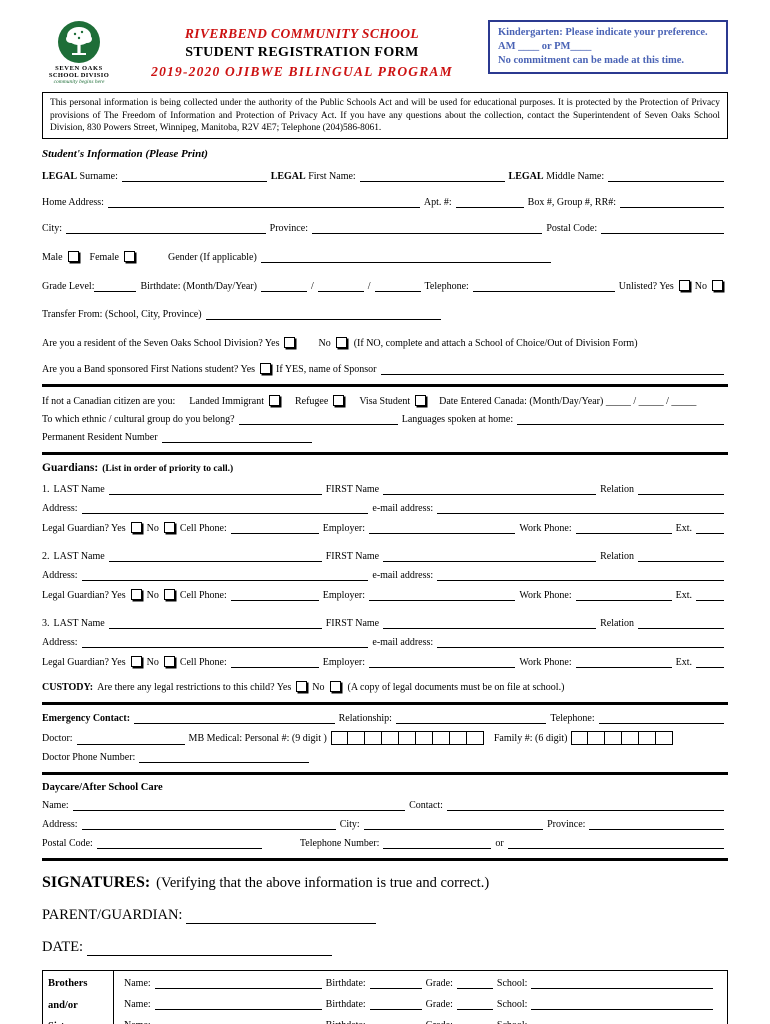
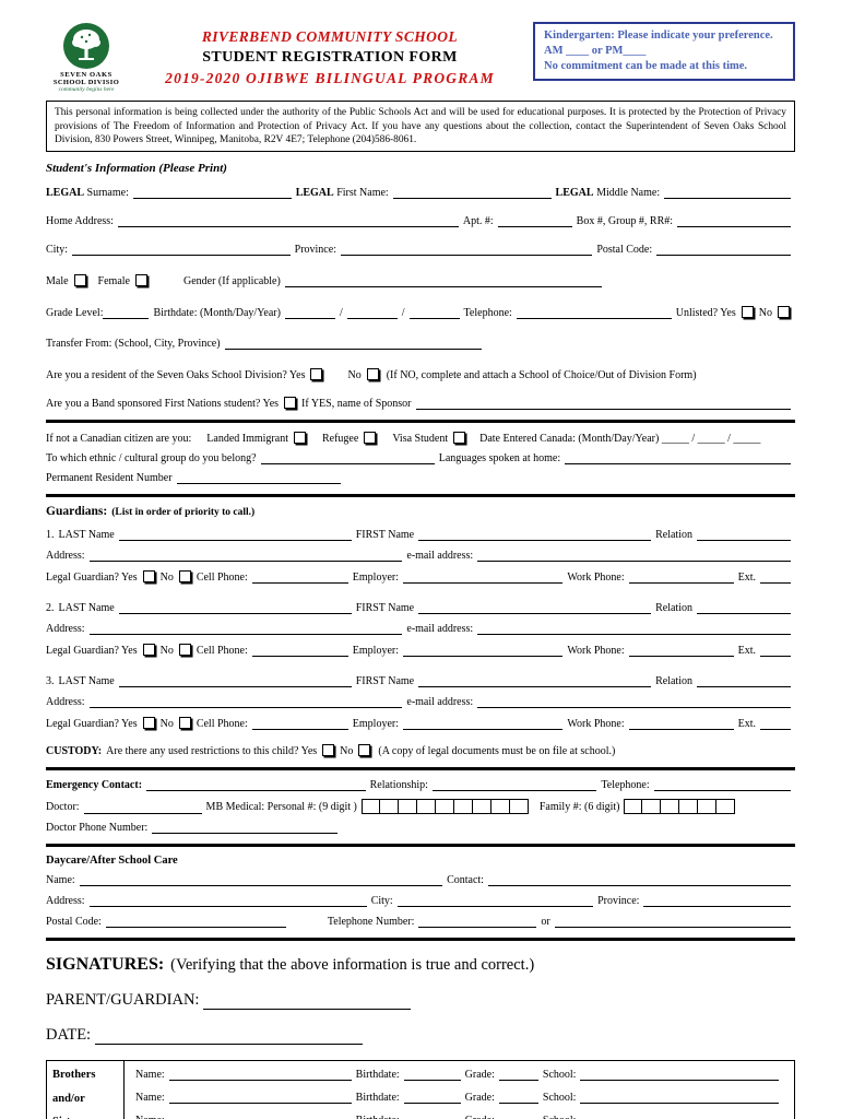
  RIVERBEND COMMUNITY SCHOOL
  STUDENT REGISTRATION FORM
  2019-2020 OJIBWE BILINGUAL PROGRAM
  Kindergarten: Please indicate your preference. AM ____ or PM____
  No commitment can be made at this time.
  This personal information is being collected under the authority of the Public Schools Act and will be used for educational purposes. It is protected by the Protection of Privacy provisions of The Freedom of Information and Protection of Privacy Act. If you have any questions about the collection, contact the Superintendent of Seven Oaks School Division, 830 Powers Street, Winnipeg, Manitoba, R2V 4E7; Telephone (204)586-8061.
  Student's Information (Please Print)
  LEGAL
  Surname:
  LEGAL
  First Name:
  LEGAL
  Middle Name:
  Home Address:
  Apt. #:
  Box #, Group #, RR#:
  City:
  Province:
  Postal Code:
  Male
  Female
  Gender (If applicable)
  Grade Level:
  Birthdate: (Month/Day/Year)
  /
  /
  Telephone:
  Unlisted? Yes
  No
  Transfer From: (School, City, Province)
  Are you a resident of the Seven Oaks School Division? Yes
  No
  (If NO, complete and attach a School of Choice/Out of Division Form)
  Are you a Band sponsored First Nations student? Yes
  If YES, name of Sponsor
  If not a Canadian citizen are you:
  Landed Immigrant
  Refugee
  Visa Student
  Date Entered Canada: (Month/Day/Year) _____ / _____ / _____
  To which ethnic / cultural group do you belong?
  Languages spoken at home:
  Permanent Resident Number
  Guardians:
  (List in order of priority to call.)
  1.
  LAST Name
  FIRST Name
  Relation
  Address:
  e-mail address:
  Legal Guardian? Yes
  No
  Cell Phone:
  Employer:
  Work Phone:
  Ext.
  2.
  LAST Name
  FIRST Name
  Relation
  Address:
  e-mail address:
  Legal Guardian? Yes
  No
  Cell Phone:
  Employer:
  Work Phone:
  Ext.
  3.
  LAST Name
  FIRST Name
  Relation
  Address:
  e-mail address:
  Legal Guardian? Yes
  No
  Cell Phone:
  Employer:
  Work Phone:
  Ext.
  CUSTODY:
- Are there any legal restrictions to this child? Yes
+ Are there any used restrictions to this child? Yes
  No
  (A copy of legal documents must be on file at school.)
  Emergency Contact:
  Relationship:
  Telephone:
  Doctor:
  MB Medical: Personal #: (9 digit )
  Family #: (6 digit)
  Doctor Phone Number:
  Daycare/After School Care
  Name:
  Contact:
  Address:
  City:
  Province:
  Postal Code:
  Telephone Number:
  or
  SIGNATURES:
  (Verifying that the above information is true and correct.)
  PARENT/GUARDIAN:
  DATE:
  Brothers
  and/or
  Name:
  Birthdate:
  Grade:
  School:
  Name:
  Birthdate:
  Grade:
  School:
